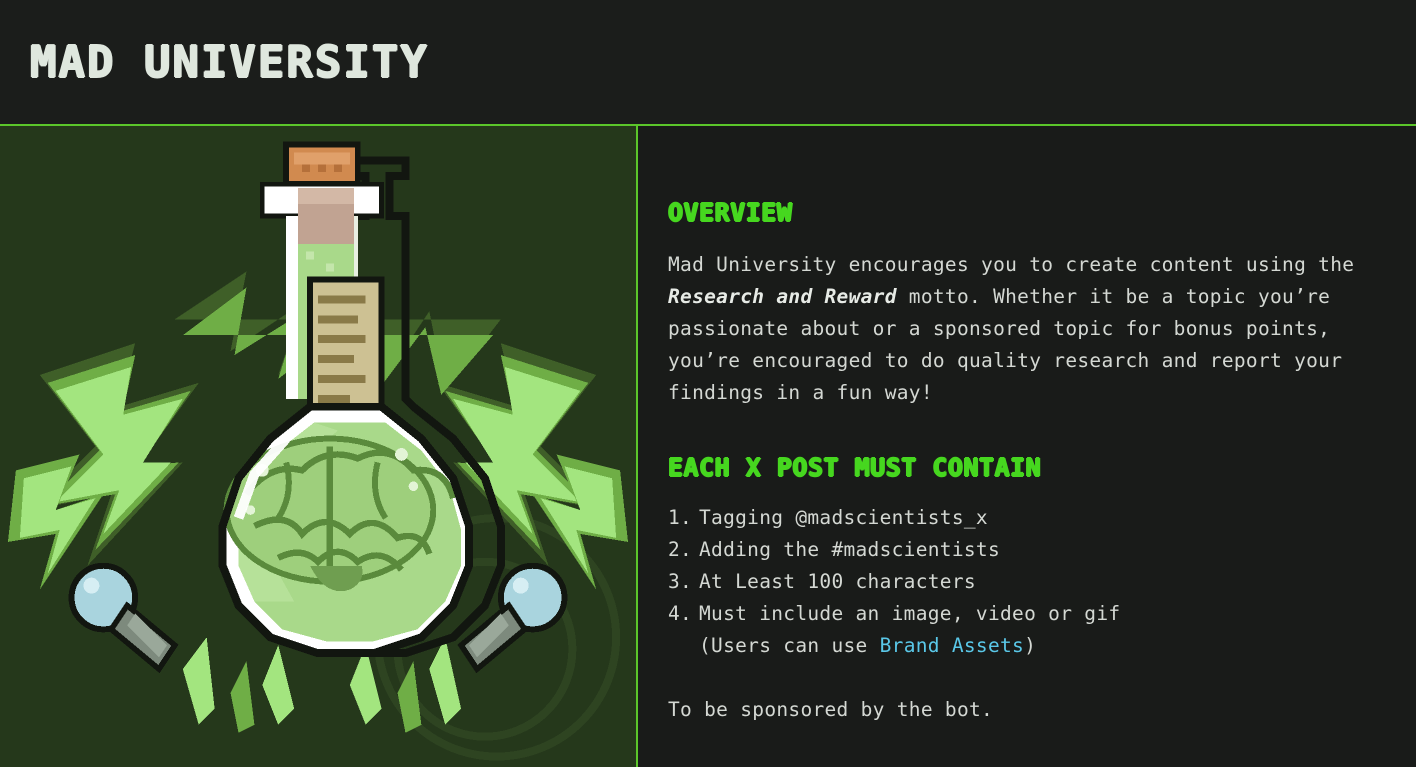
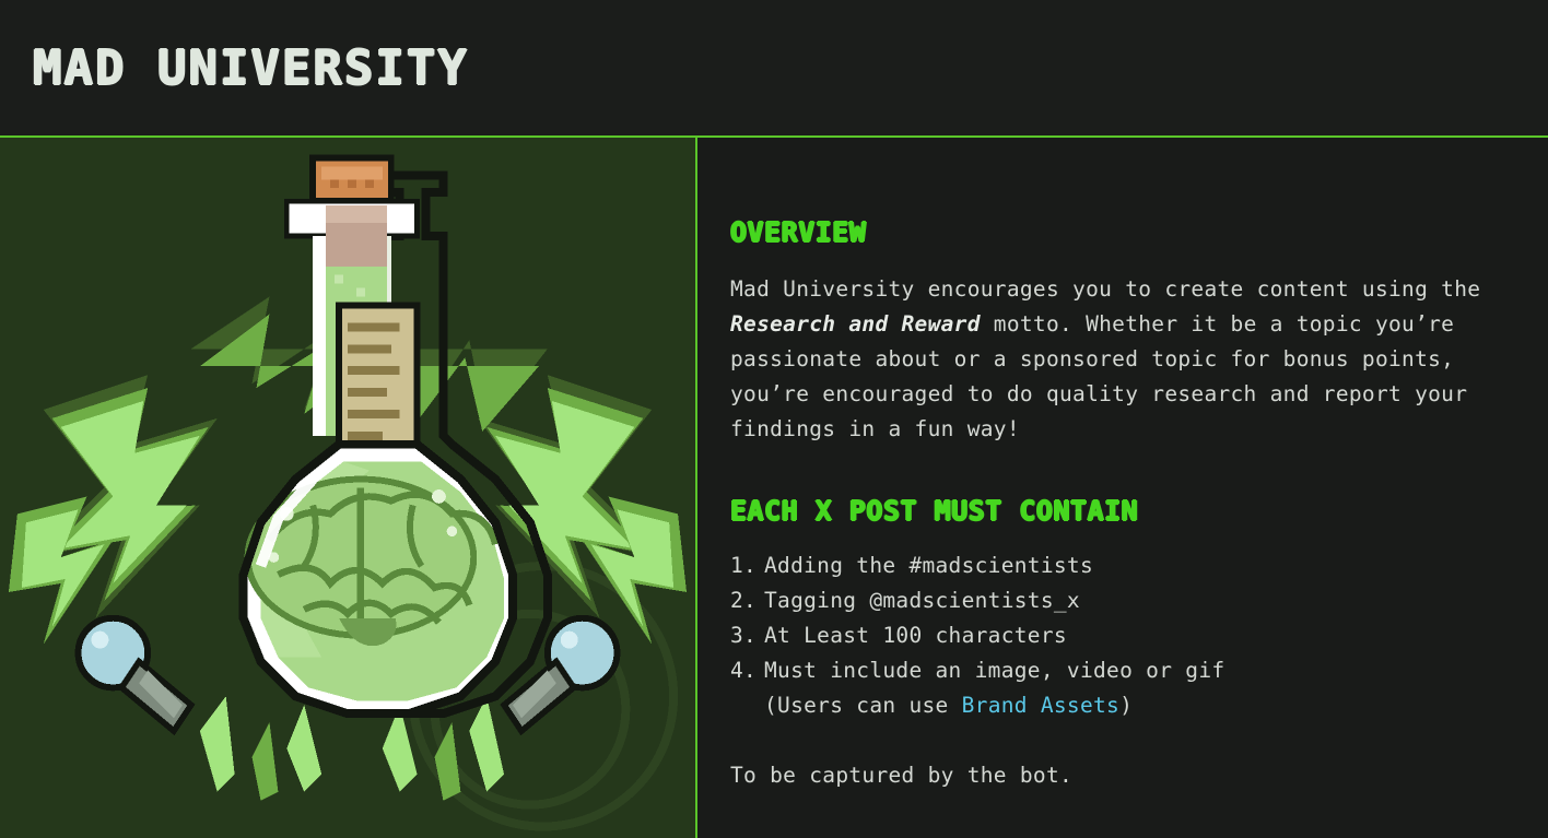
  MAD UNIVERSITY
  OVERVIEW
  Mad University encourages you to create content using the Research and Reward motto. Whether it be a topic you’re passionate about or a sponsored topic for bonus points, you’re encouraged to do quality research and report your findings in a fun way!
  EACH X POST MUST CONTAIN
  1.
- Tagging @madscientists_x
+ Adding the #madscientists
  2.
- Adding the #madscientists
+ Tagging @madscientists_x
  3.
  At Least 100 characters
  4.
  Must include an image, video or gif
  (Users can use Brand Assets)
- To be sponsored by the bot.
+ To be captured by the bot.
